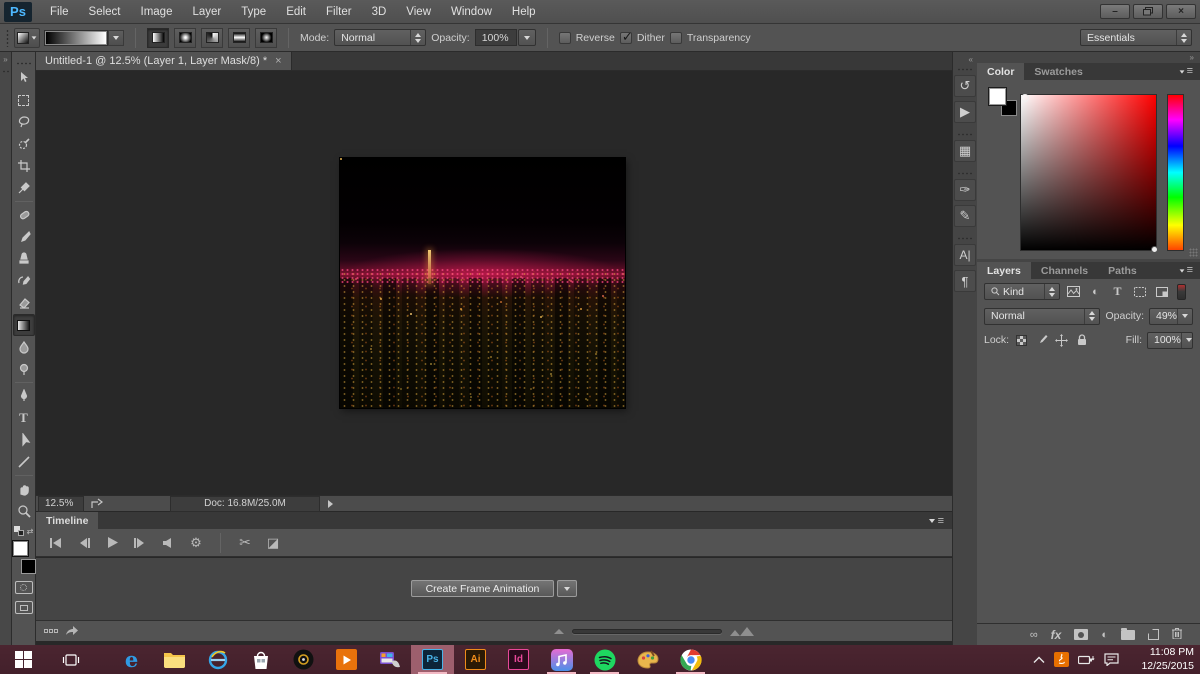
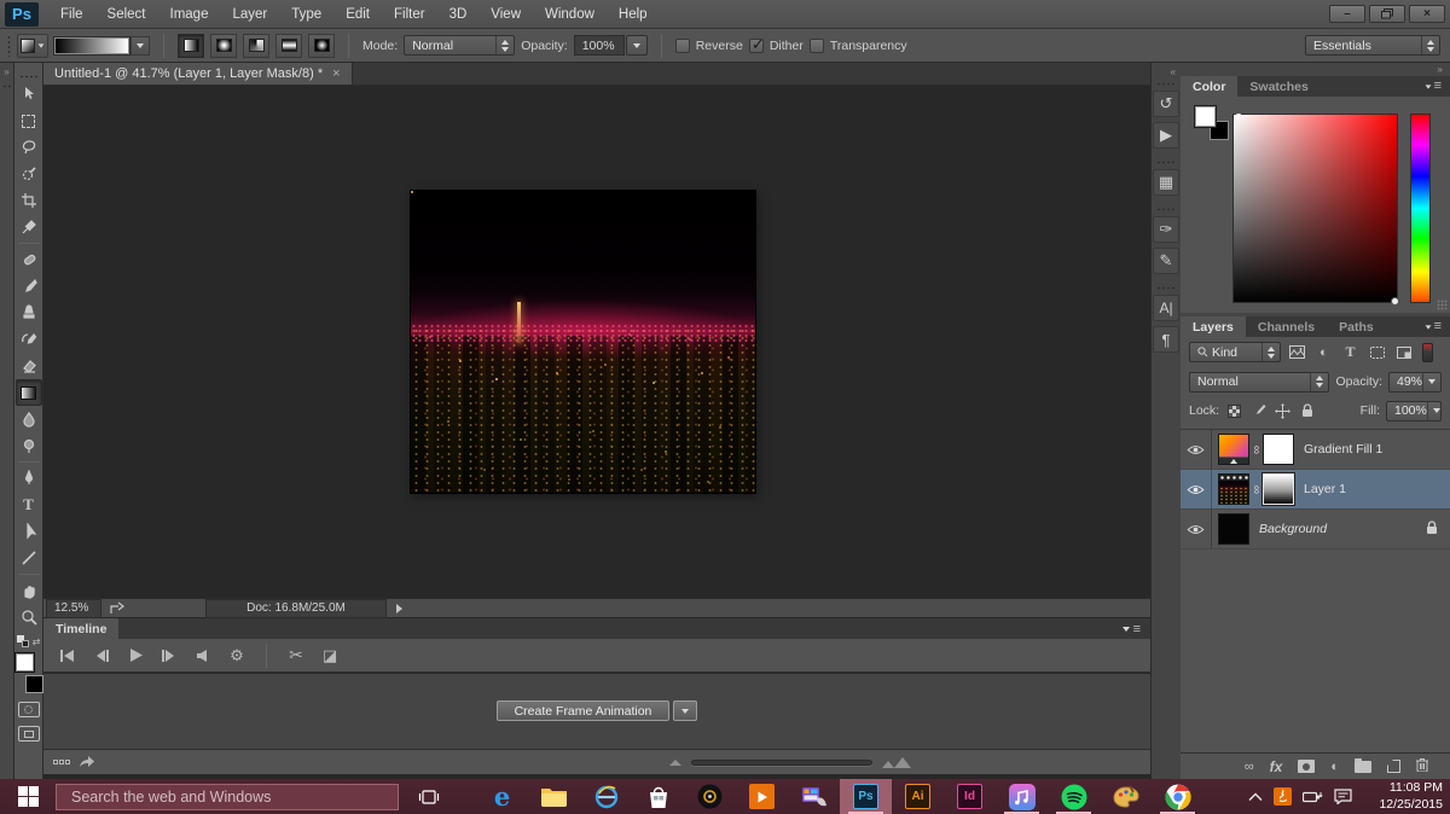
  Ps
  File
  Select
  Image
  Layer
  Type
  Edit
  Filter
  3D
  View
  Window
  Help
  –
  ×
  Mode:
  Normal
  Opacity:
  100%
  Reverse
  Dither
  Transparency
  Essentials
  »
  T
  ⇄
- Untitled-1 @ 12.5% (Layer 1, Layer Mask/8) *
+ Untitled-1 @ 41.7% (Layer 1, Layer Mask/8) *
  ×
  12.5%
  Doc: 16.8M/25.0M
  Timeline
  ≡
  ⚙
  ✂
  ◪
  Create Frame Animation
  «
  ↺
  ▶
  ▦
  ✑
  ✎
  A|
  ¶
  »
  Color
  Swatches
  ≡
  Layers
  Channels
  Paths
  ≡
  Kind
  ◐
  T
  Normal
  Opacity:
  49%
  Lock:
  Fill:
  100%
+ Gradient Fill 1
+ Layer 1
+ Background
  ∞
  fx
  ◐
+ Search the web and Windows
  e
  Ps
  Ai
  Id
  11:08 PM
  12/25/2015
